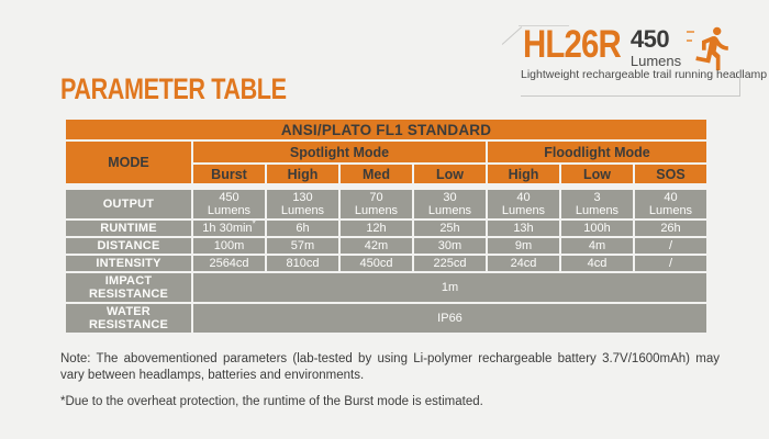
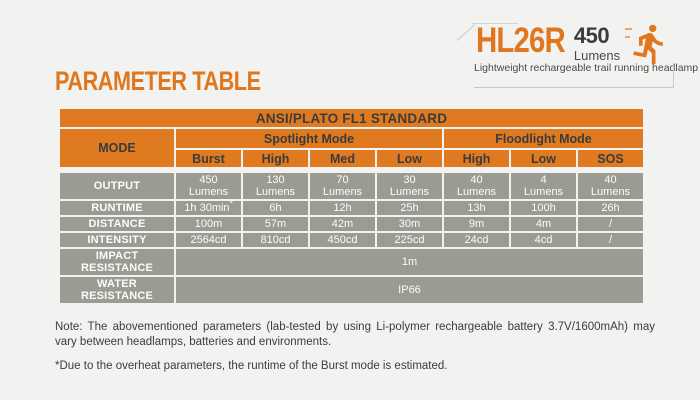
  HL26R
  450
  Lumens
  Lightweight rechargeable trail running healamp
  PARAMETER TABLE
  ANSI/PLATO FL1 STANDARD
  MODE	Spotlight Mode	Floodlight Mode
  Burst	High	Med	Low	High	Low	SOS
- OUTPUT	450Lumens	130Lumens	70Lumens	30Lumens	40Lumens	3Lumens	40Lumens
+ OUTPUT	450Lumens	130Lumens	70Lumens	30Lumens	40Lumens	4Lumens	40Lumens
  RUNTIME	1h 30min*	6h	12h	25h	13h	100h	26h
  DISTANCE	100m	57m	42m	30m	9m	4m	/
  INTENSITY	2564cd	810cd	450cd	225cd	24cd	4cd	/
  IMPACT RESISTANCE	1m
  WATER RESISTANCE	IP66
  Note: The abovementioned parameters (lab-tested by using Li-polymer rechargeable battery 3.7V/1600mAh) may vary between headlamps, batteries and environments.
- *Due to the overheat protection, the runtime of the Burst mode is estimated.
+ *Due to the overheat parameters, the runtime of the Burst mode is estimated.
